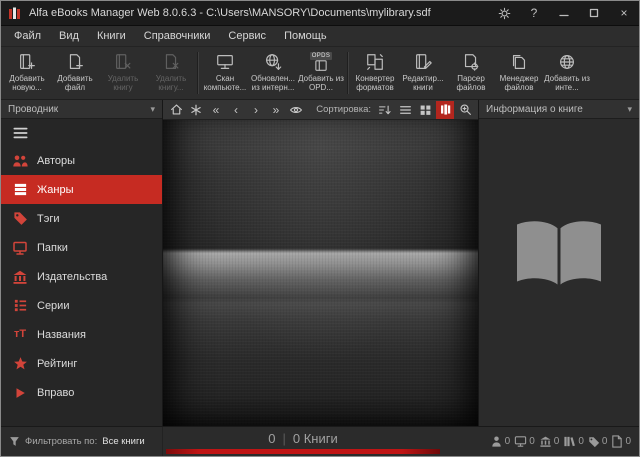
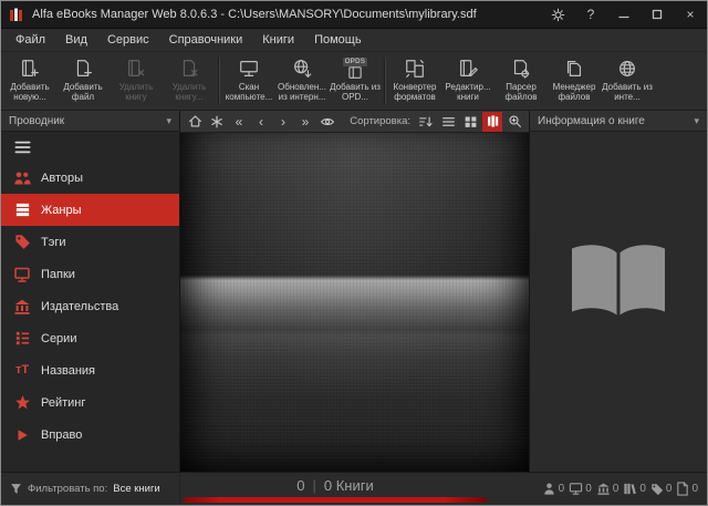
  Alfa eBooks Manager Web 8.0.6.3 - C:\Users\MANSORY\Documents\mylibrary.sdf
  ?
  ×
  Файл
  Вид
- Книги
+ Сервис
  Справочники
- Сервис
+ Книги
  Помощь
  Добавить новую...
  Добавить файл
  Удалить книгу
  Удалить книгу...
  Скан компьюте...
  Обновлен... из интерн...
  Добавить из OPD...
  Конвертер форматов
  Редактир... книги
  Парсер файлов
  Менеджер файлов
  Добавить из инте...
  Проводник
  ▾
  Авторы
  Жанры
  Тэги
  Папки
  Издательства
  Серии
  тТ
  Названия
  Рейтинг
  Вправо
  «
  ‹
  ›
  »
  Сортировка:
  Информация о книге
  ▾
  Фильтровать по:
  Все книги
  0
  |
  0 Книги
  0
  0
  0
  0
  0
  0
